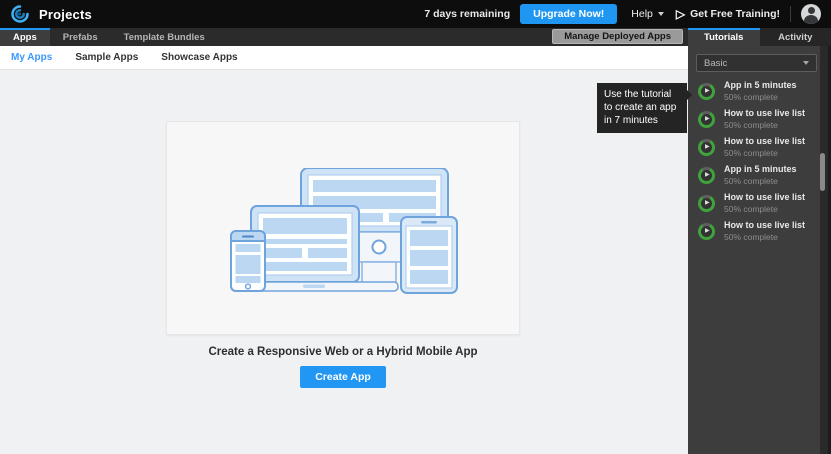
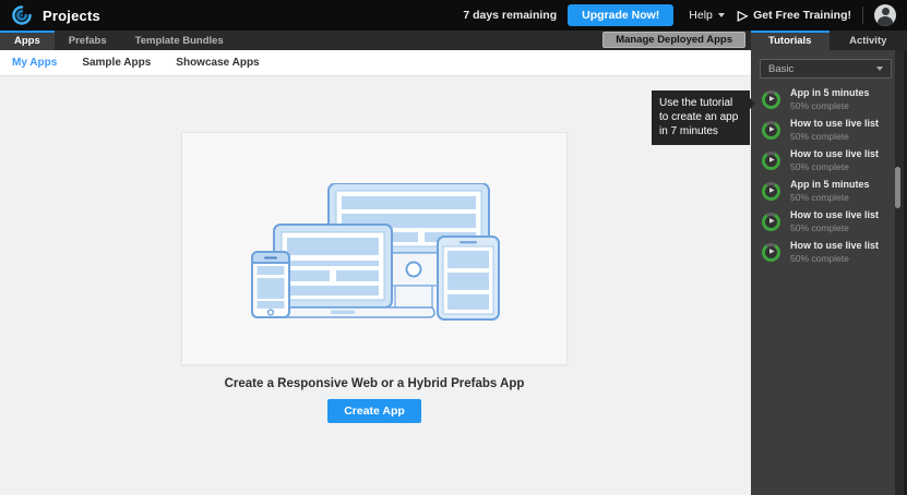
  Projects
  7 days remaining
  Upgrade Now!
  Help
  ▷
  Get Free Training!
  Apps
  Prefabs
  Template Bundles
  Manage Deployed Apps
  Tutorials
  Activity
  Basic
  App in 5 minutes
  50% complete
  How to use live list
  50% complete
  How to use live list
  50% complete
  App in 5 minutes
  50% complete
  How to use live list
  50% complete
  How to use live list
  50% complete
  My Apps
  Sample Apps
  Showcase Apps
- Create a Responsive Web or a Hybrid Mobile App
+ Create a Responsive Web or a Hybrid Prefabs App
  Create App
  Use the tutorial to create an app in 7 minutes
